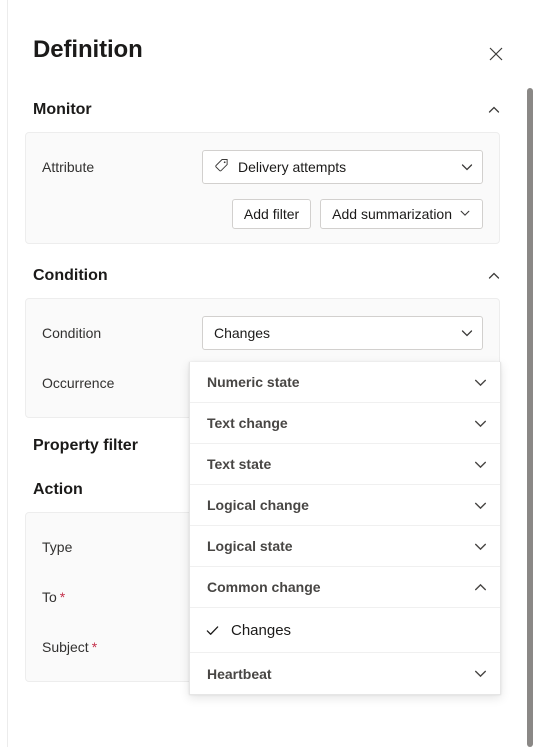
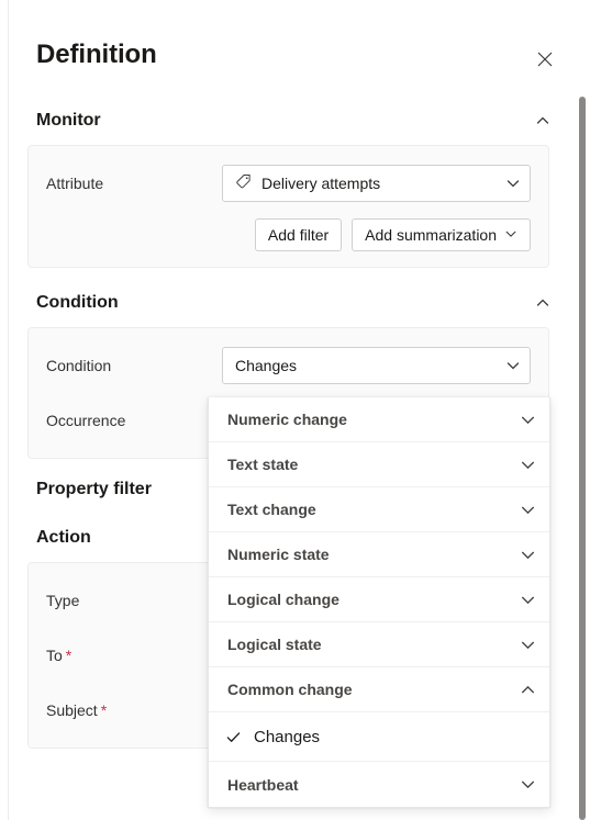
  Definition
  Monitor
  Attribute
  Delivery attempts
  Add filter
  Add summarization
  Condition
  Condition
  Changes
  Occurrence
  Property filter
  Action
  Type
  To *
  Subject *
+ Numeric change
- Numeric state
+ Text state
  Text change
- Text state
+ Numeric state
  Logical change
  Logical state
  Common change
  Changes
  Heartbeat
